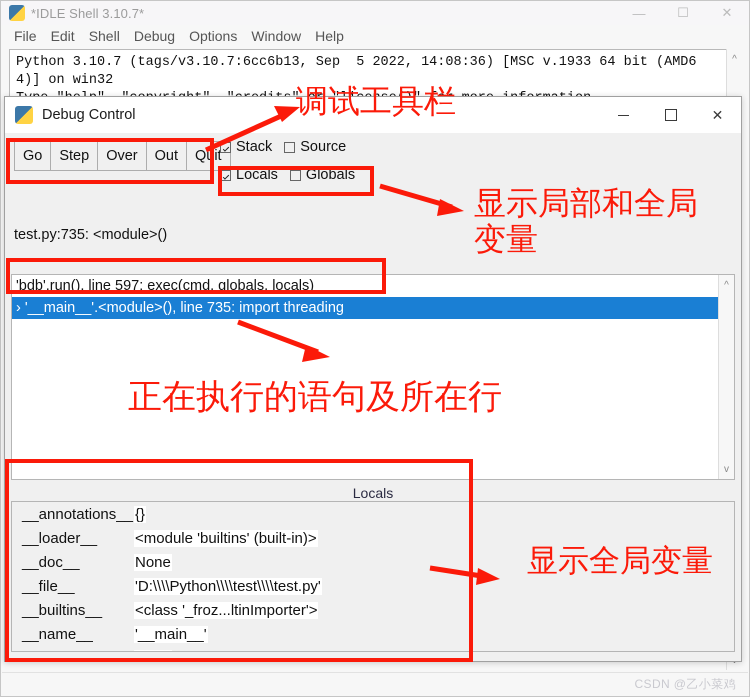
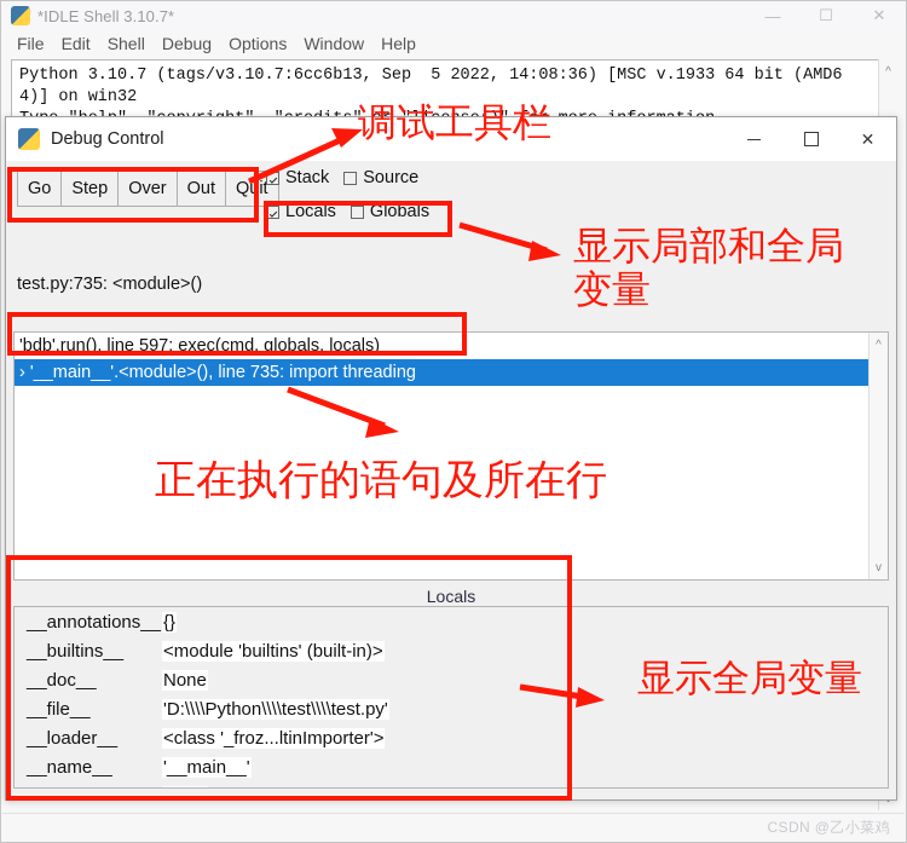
  *IDLE Shell 3.10.7*
  —
  ☐
  ✕
  File
  Edit
  Shell
  Debug
  Options
  Window
  Help
  Python 3.10.7 (tags/v3.10.7:6cc6b13, Sep 5 2022, 14:08:36) [MSC v.1933 64 bit (AMD6
  4)] on win32
  ^
  Debug Control
  ✕
  Go
  Step
  Over
  Out
  Quit
  Stack
  Source
  Locals
  Globals
  test.py:735: <module>()
  'bdb'.run(), line 597: exec(cmd, globals, locals)
  › '__main__'.<module>(), line 735: import threading
  ^
  v
  Locals
  __annotations__
  {}
- __loader__
+ __builtins__
  <module 'builtins' (built-in)>
  __doc__
  None
  __file__
  'D:\\\\Python\\\\test\\\\test.py'
- __builtins__
+ __loader__
  <class '_froz...ltinImporter'>
  __name__
  '__main__'
  调试工具栏
  显示局部和全局变量
  正在执行的语句及所在行
  显示全局变量
  CSDN @乙小菜鸡
